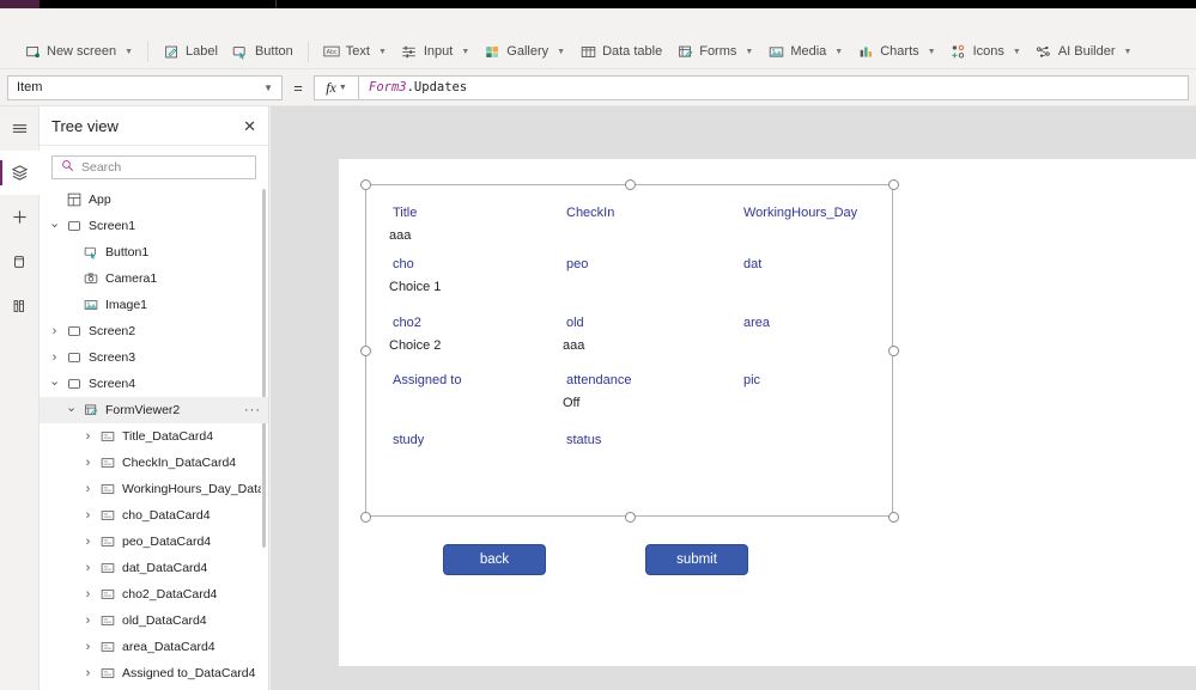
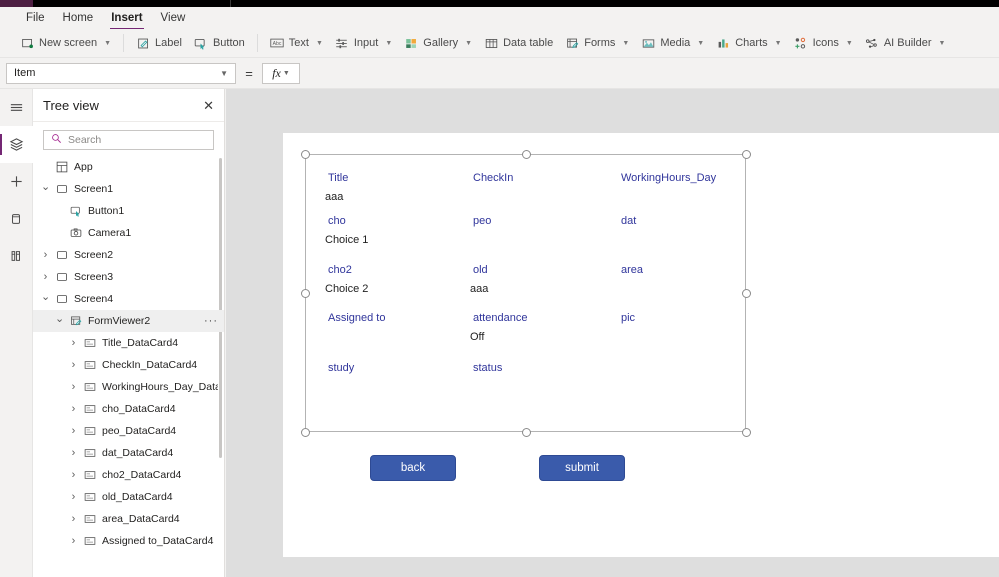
+ File
+ Home
+ Insert
+ View
  New screen
  Label
  Button
  Text
  Input
  Gallery
  Data table
  Forms
  Media
  Charts
  Icons
  AI Builder
  Item
  ▼
  =
  fx
  ▼
- Form3
- .Updates
  Tree view
  ✕
  Search
  App
  ⌄
  Screen1
  Button1
  Camera1
- Image1
  ›
  Screen2
  ›
  Screen3
  ⌄
  Screen4
  ⌄
  FormViewer2
  ···
  ›
  Title_DataCard4
  ›
  CheckIn_DataCard4
  ›
  WorkingHours_Day_Data
  ›
  cho_DataCard4
  ›
  peo_DataCard4
  ›
  dat_DataCard4
  ›
  cho2_DataCard4
  ›
  old_DataCard4
  ›
  area_DataCard4
  ›
  Assigned to_DataCard4
  Title
  aaa
  CheckIn
  WorkingHours_Day
  cho
  Choice 1
  peo
  dat
  cho2
  Choice 2
  old
  aaa
  area
  Assigned to
  attendance
  Off
  pic
  study
  status
  back
  submit
